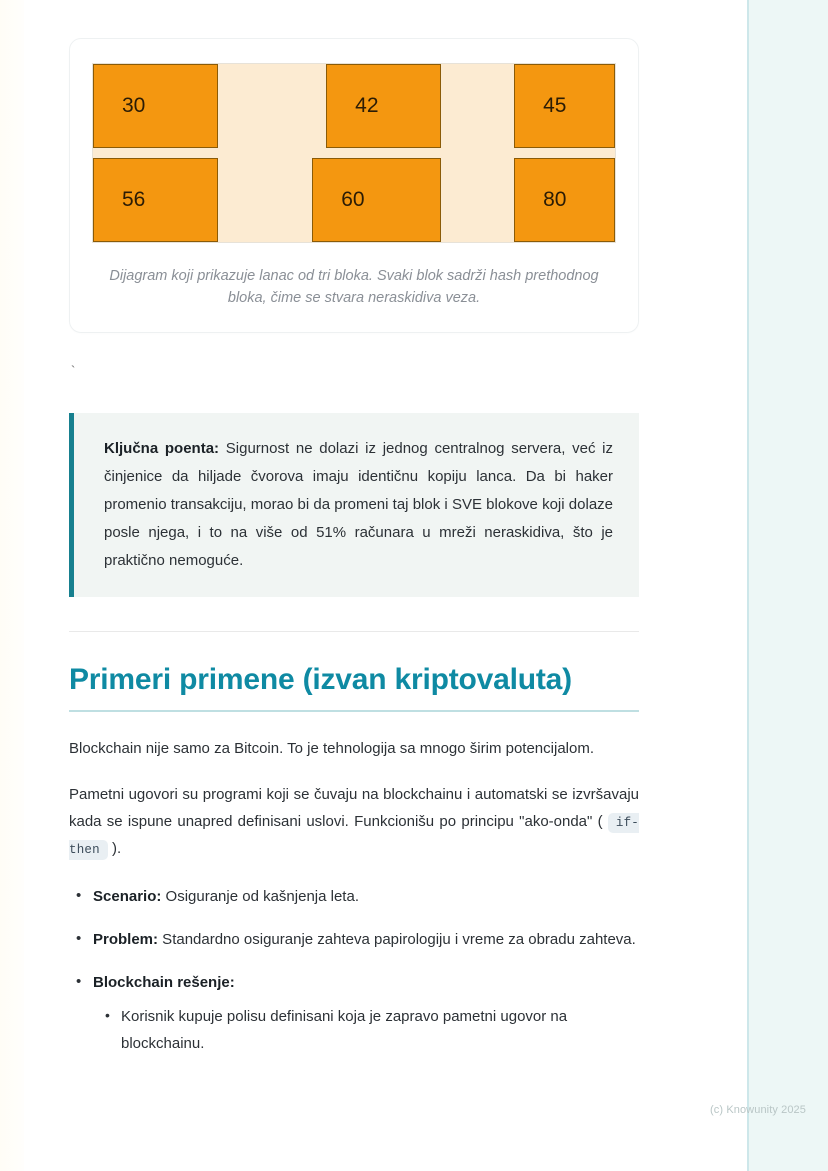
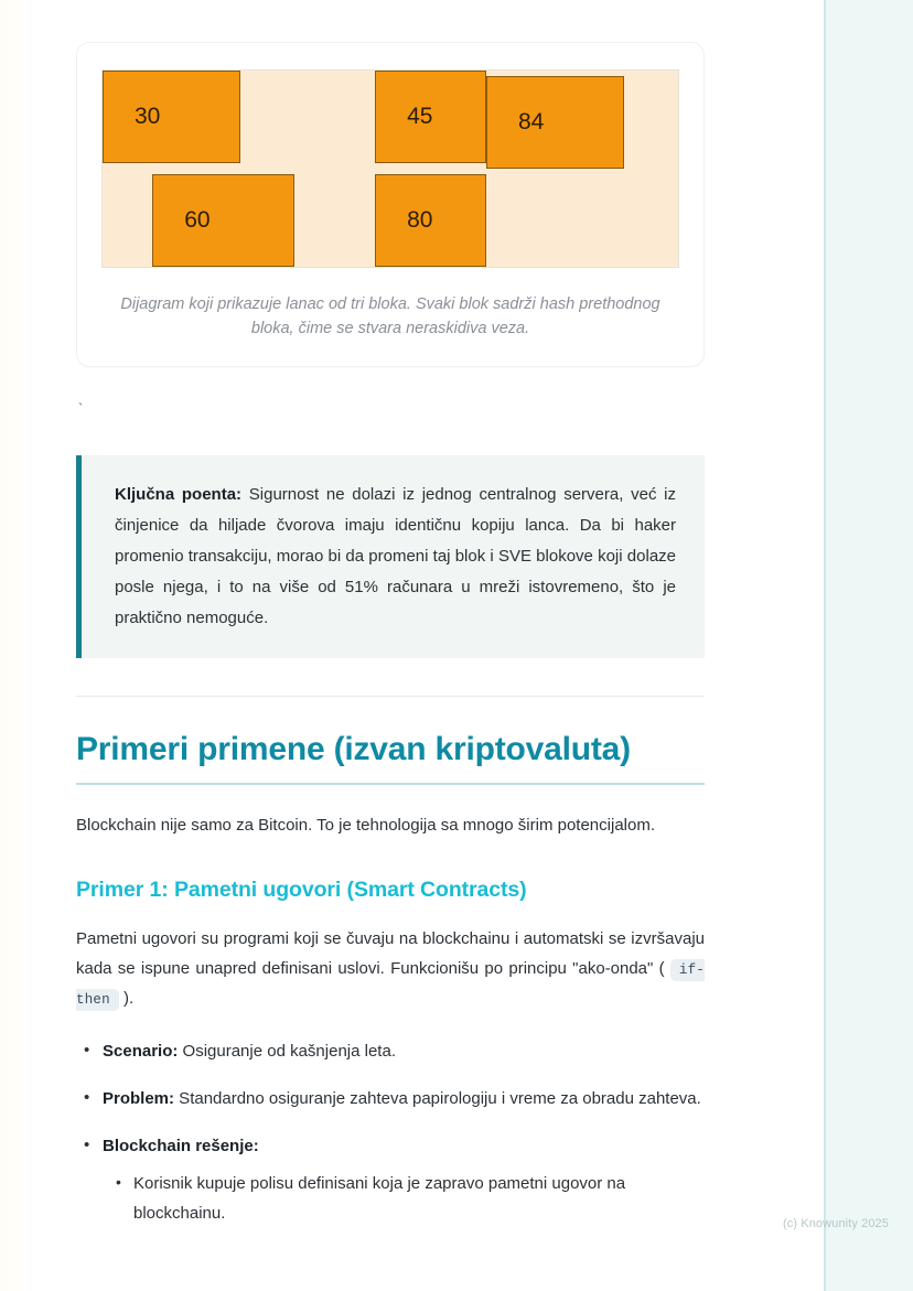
  30
- 42
  45
- 56
+ 84
  60
  80
  Dijagram koji prikazuje lanac od tri bloka. Svaki blok sadrži hash prethodnog bloka, čime se stvara neraskidiva veza.
  `
- Ključna poenta: Sigurnost ne dolazi iz jednog centralnog servera, već iz činjenice da hiljade čvorova imaju identičnu kopiju lanca. Da bi haker promenio transakciju, morao bi da promeni taj blok i SVE blokove koji dolaze posle njega, i to na više od 51% računara u mreži neraskidiva, što je praktično nemoguće.
+ Ključna poenta: Sigurnost ne dolazi iz jednog centralnog servera, već iz činjenice da hiljade čvorova imaju identičnu kopiju lanca. Da bi haker promenio transakciju, morao bi da promeni taj blok i SVE blokove koji dolaze posle njega, i to na više od 51% računara u mreži istovremeno, što je praktično nemoguće.
  Primeri primene (izvan kriptovaluta)
  Blockchain nije samo za Bitcoin. To je tehnologija sa mnogo širim potencijalom.
+ Primer 1: Pametni ugovori (Smart Contracts)
  Pametni ugovori su programi koji se čuvaju na blockchainu i automatski se izvršavaju kada se ispune unapred definisani uslovi. Funkcionišu po principu "ako-onda" ( if-then ).
  Scenario: Osiguranje od kašnjenja leta.
  Problem: Standardno osiguranje zahteva papirologiju i vreme za obradu zahteva.
  Blockchain rešenje:
  Korisnik kupuje polisu definisani koja je zapravo pametni ugovor na blockchainu.
  (c) Knowunity 2025
